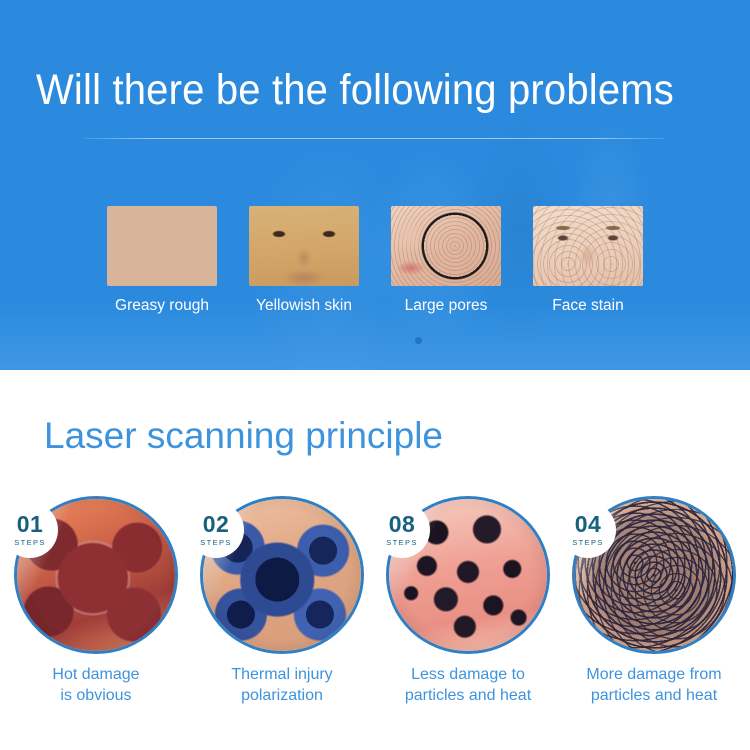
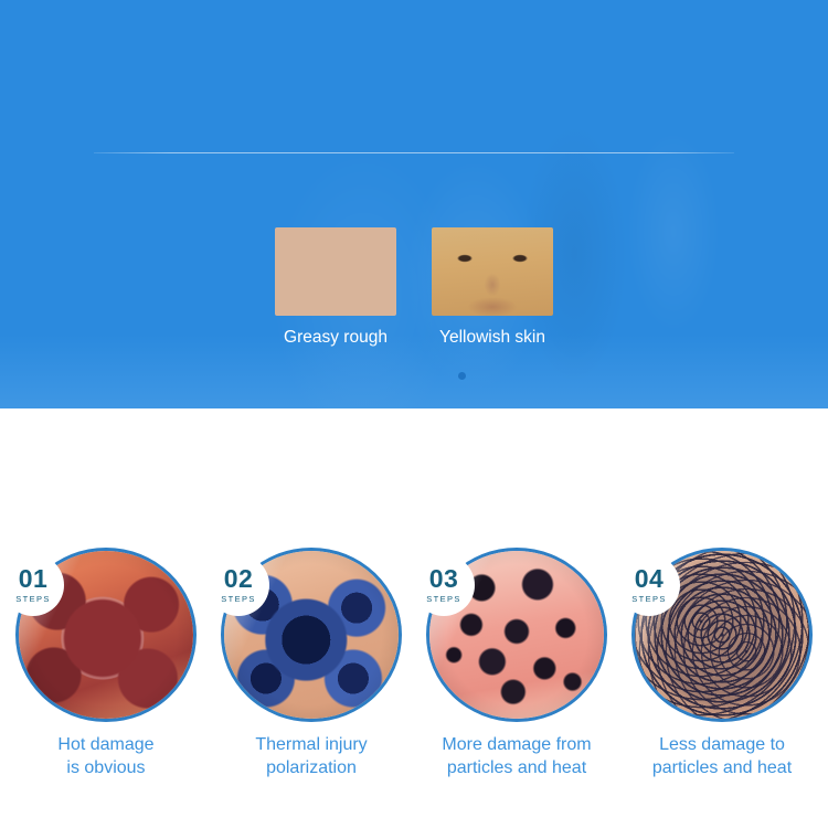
- Will there be the following problems
  Greasy rough
  Yellowish skin
- Large pores
- Face stain
- Laser scanning principle
  01
  STEPS
  Hot damage
  is obvious
  02
  STEPS
  Thermal injury
  polarization
- 08
+ 03
  STEPS
- Less damage to
+ More damage from
  particles and heat
  04
  STEPS
- More damage from
+ Less damage to
  particles and heat
